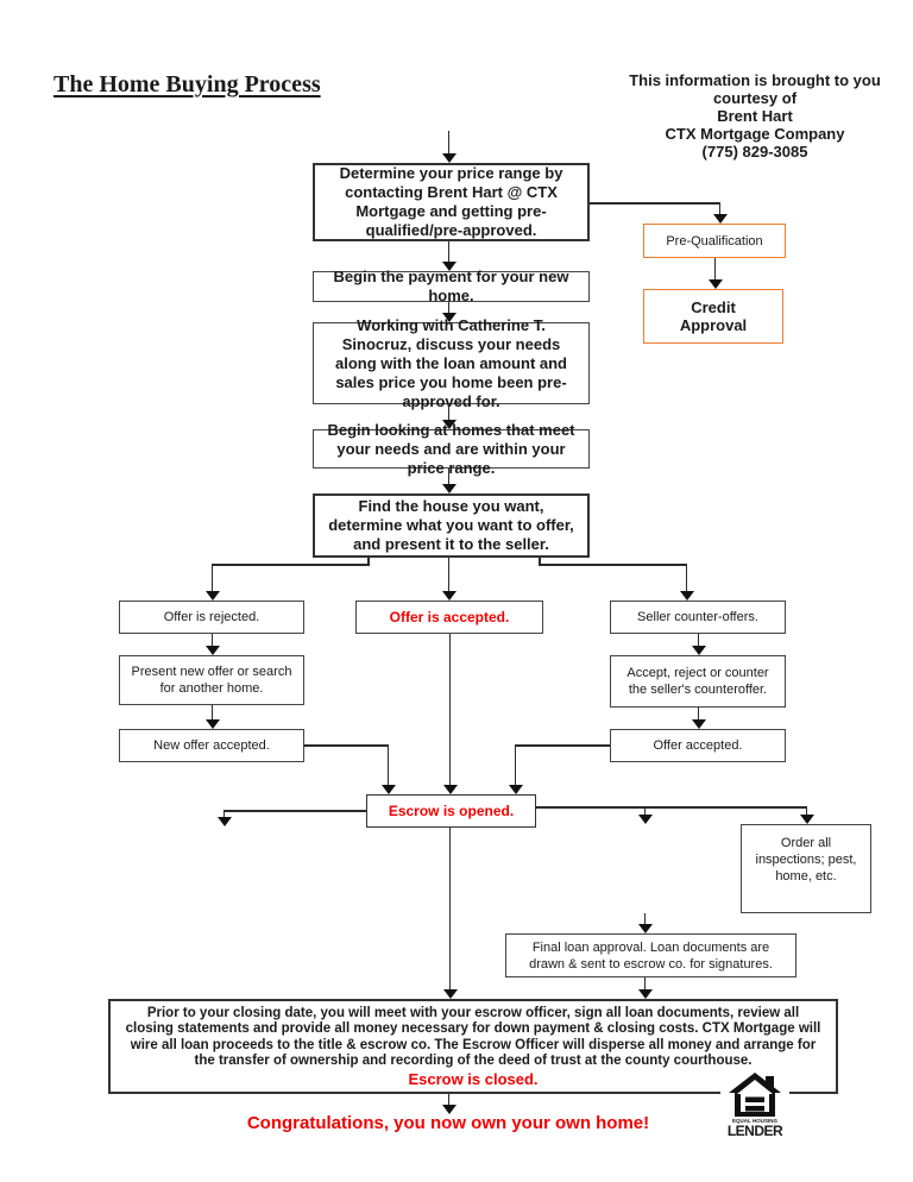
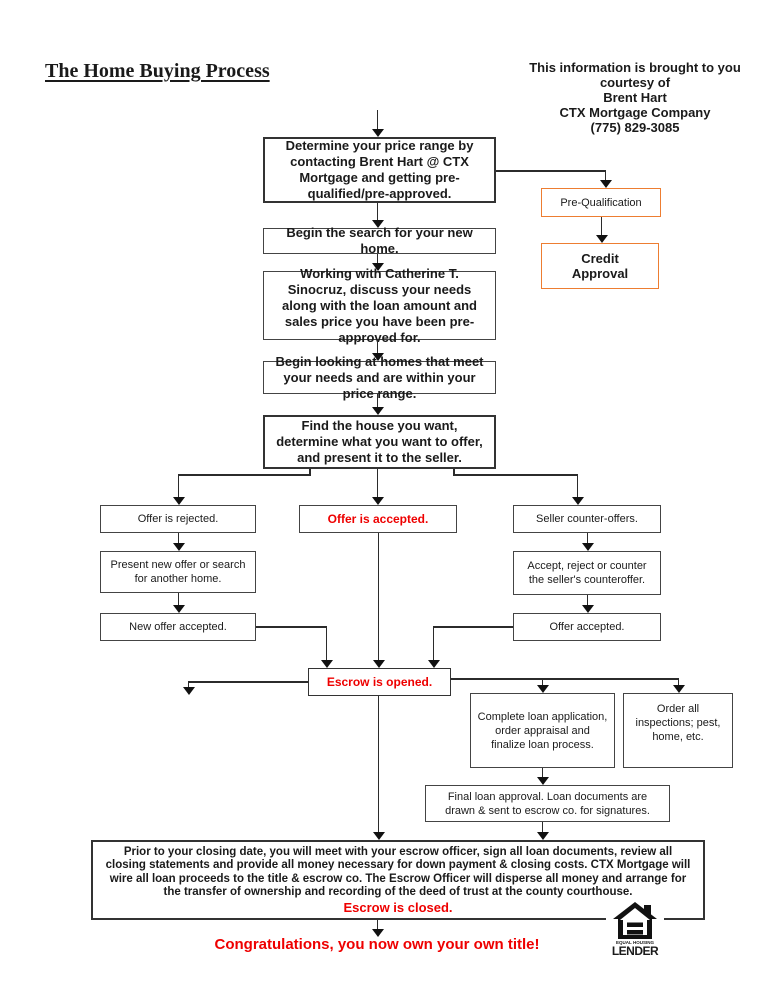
  The Home Buying Process
  This information is brought to you
  courtesy of
  Brent Hart
  CTX Mortgage Company
  (775) 829-3085
  Determine your price range by contacting Brent Hart @ CTX Mortgage and getting pre-qualified/pre-approved.
  Pre-Qualification
  Credit
  Approval
- Begin the payment for your new home.
+ Begin the search for your new home.
- Working with Catherine T. Sinocruz, discuss your needs along with the loan amount and sales price you home been pre-approved for.
+ Working with Catherine T. Sinocruz, discuss your needs along with the loan amount and sales price you have been pre-approved for.
  Begin looking at homes that meet your needs and are within your price range.
  Find the house you want, determine what you want to offer, and present it to the seller.
  Offer is rejected.
  Offer is accepted.
  Seller counter-offers.
  Present new offer or search for another home.
  New offer accepted.
  Accept, reject or counter the seller's counteroffer.
  Offer accepted.
  Escrow is opened.
+ Complete loan application, order appraisal and finalize loan process.
  Order all inspections; pest, home, etc.
  Final loan approval. Loan documents are drawn & sent to escrow co. for signatures.
  Prior to your closing date, you will meet with your escrow officer, sign all loan documents, review all closing statements and provide all money necessary for down payment & closing costs. CTX Mortgage will wire all loan proceeds to the title & escrow co. The Escrow Officer will disperse all money and arrange for the transfer of ownership and recording of the deed of trust at the county courthouse.
  Escrow is closed.
- Congratulations, you now own your own home!
+ Congratulations, you now own your own title!
  LENDER
